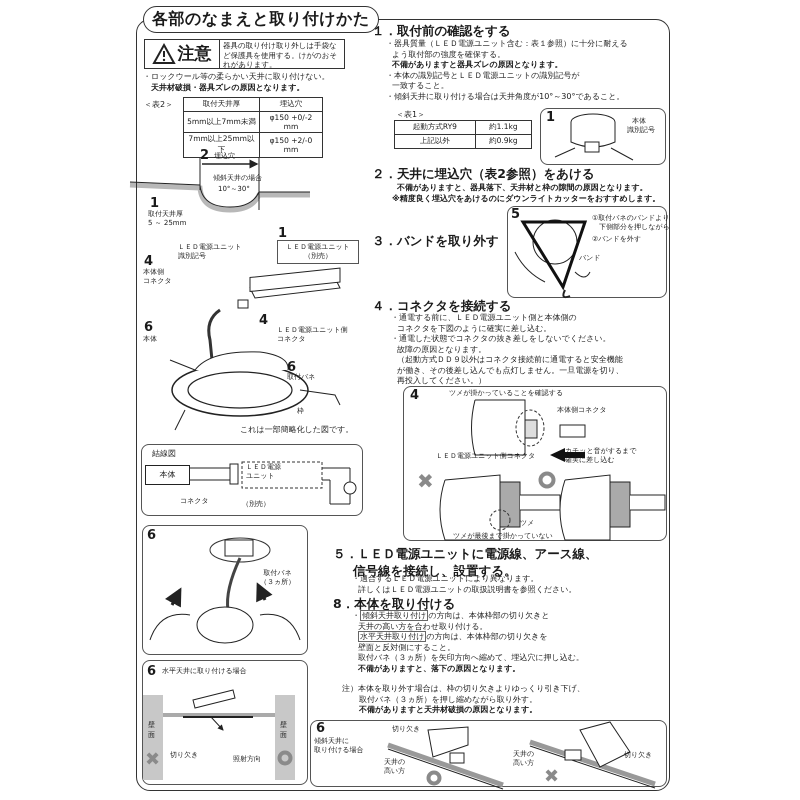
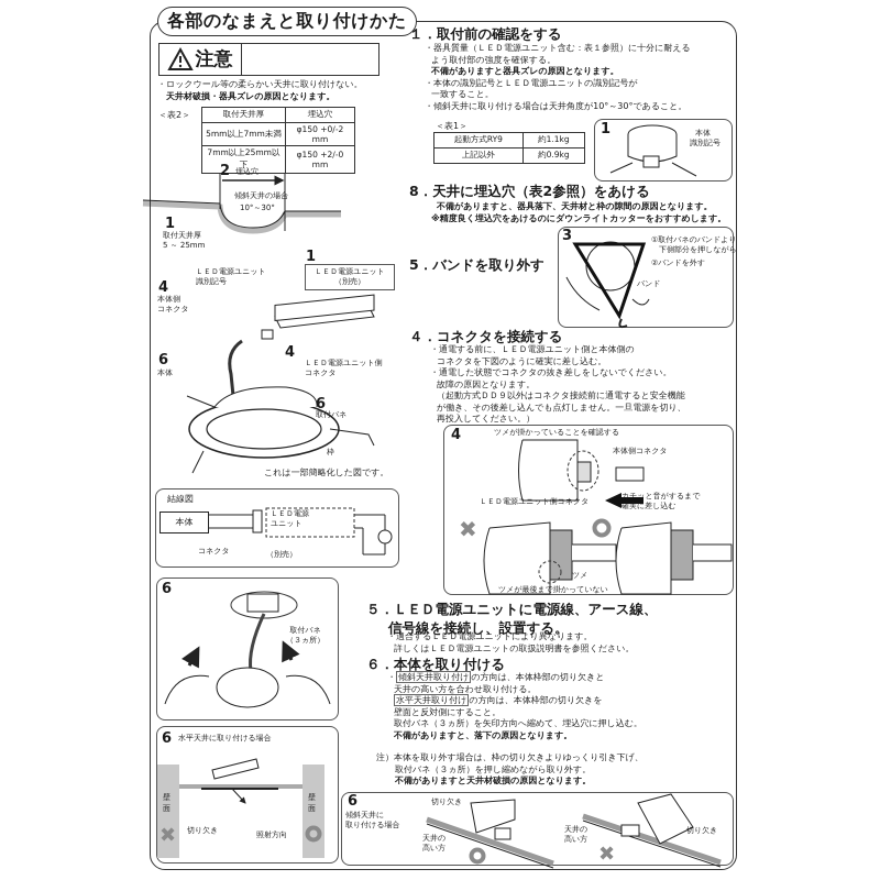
  各部のなまえと取り付けかた
  注意
- 器具の取り付け取り外しは手袋など保護具を使用する。けがのおそれがあります。
  ・ロックウール等の柔らかい天井に取り付けない。
  天井材破損・器具ズレの原因となります。
  ＜表2＞
  取付天井厚	埋込穴
  5mm以上7mm未満	φ150 +0/-2 mm
  7mm以上25mm以下	φ150 +2/-0 mm
  2
  埋込穴
  傾斜天井の場合
  10°～30°
  1
  取付天井厚
  5 ～ 25mm
  1
  ＬＥＤ電源ユニット
  （別売）
  ＬＥＤ電源ユニット
  識別記号
  4
  本体側
  コネクタ
  4
  ＬＥＤ電源ユニット側
  コネクタ
  6
  本体
  6
  取付バネ
  枠
  これは一部簡略化した図です。
  結線図
  本体
  ＬＥＤ電源
  ユニット
  コネクタ
  （別売）
  6
  取付バネ
  （３ヵ所）
  6
  水平天井に取り付ける場合
  壁面
  壁面
  ✖
  切り欠き
  照射方向
  １．取付前の確認をする
  ・器具質量（ＬＥＤ電源ユニット含む：表１参照）に十分に耐える
  よう取付部の強度を確保する。
  不備がありますと器具ズレの原因となります。
  ・本体の識別記号とＬＥＤ電源ユニットの識別記号が
  一致すること。
  ・傾斜天井に取り付ける場合は天井角度が10°～30°であること。
  ＜表1＞
  起動方式RY9	約1.1kg
  上記以外	約0.9kg
  1
  本体
  識別記号
- ２．天井に埋込穴（表2参照）をあける
+ 8．天井に埋込穴（表2参照）をあける
  不備がありますと、器具落下、天井材と枠の隙間の原因となります。
  ※精度良く埋込穴をあけるのにダウンライトカッターをおすすめします。
- ３．バンドを取り外す
+ 5．バンドを取り外す
- 5
+ 3
  ①取付バネのバンドより
  下側部分を押しながら
  ②バンドを外す
  バンド
  ４．コネクタを接続する
  ・通電する前に、ＬＥＤ電源ユニット側と本体側の
  コネクタを下図のように確実に差し込む。
  ・通電した状態でコネクタの抜き差しをしないでください。
  故障の原因となります。
  （起動方式ＤＤ９以外はコネクタ接続前に通電すると安全機能
  が働き、その後差し込んでも点灯しません。一旦電源を切り、
  再投入してください。）
  4
  ツメが掛かっていることを確認する
  本体側コネクタ
  ＬＥＤ電源ユニット側コネクタ
  カチッと音がするまで
  確実に差し込む
  ✖
  ツメ
  ツメが最後まで掛かっていない
  ５．ＬＥＤ電源ユニットに電源線、アース線、
  信号線を接続し、設置する。
  ・適合するＬＥＤ電源ユニットにより異なります。
  詳しくはＬＥＤ電源ユニットの取扱説明書を参照ください。
- 8．本体を取り付ける
+ ６．本体を取り付ける
  ・ 傾斜天井取り付け の方向は、本体枠部の切り欠きと
  天井の高い方を合わせ取り付ける。
  水平天井取り付け の方向は、本体枠部の切り欠きを
  壁面と反対側にすること。
  取付バネ（３ヵ所）を矢印方向へ縮めて、埋込穴に押し込む。
  不備がありますと、落下の原因となります。
  注）本体を取り外す場合は、枠の切り欠きよりゆっくり引き下げ、
  取付バネ（３ヵ所）を押し縮めながら取り外す。
  不備がありますと天井材破損の原因となります。
  6
  傾斜天井に
  取り付ける場合
  切り欠き
  天井の
  高い方
  天井の
  高い方
  ✖
  切り欠き
